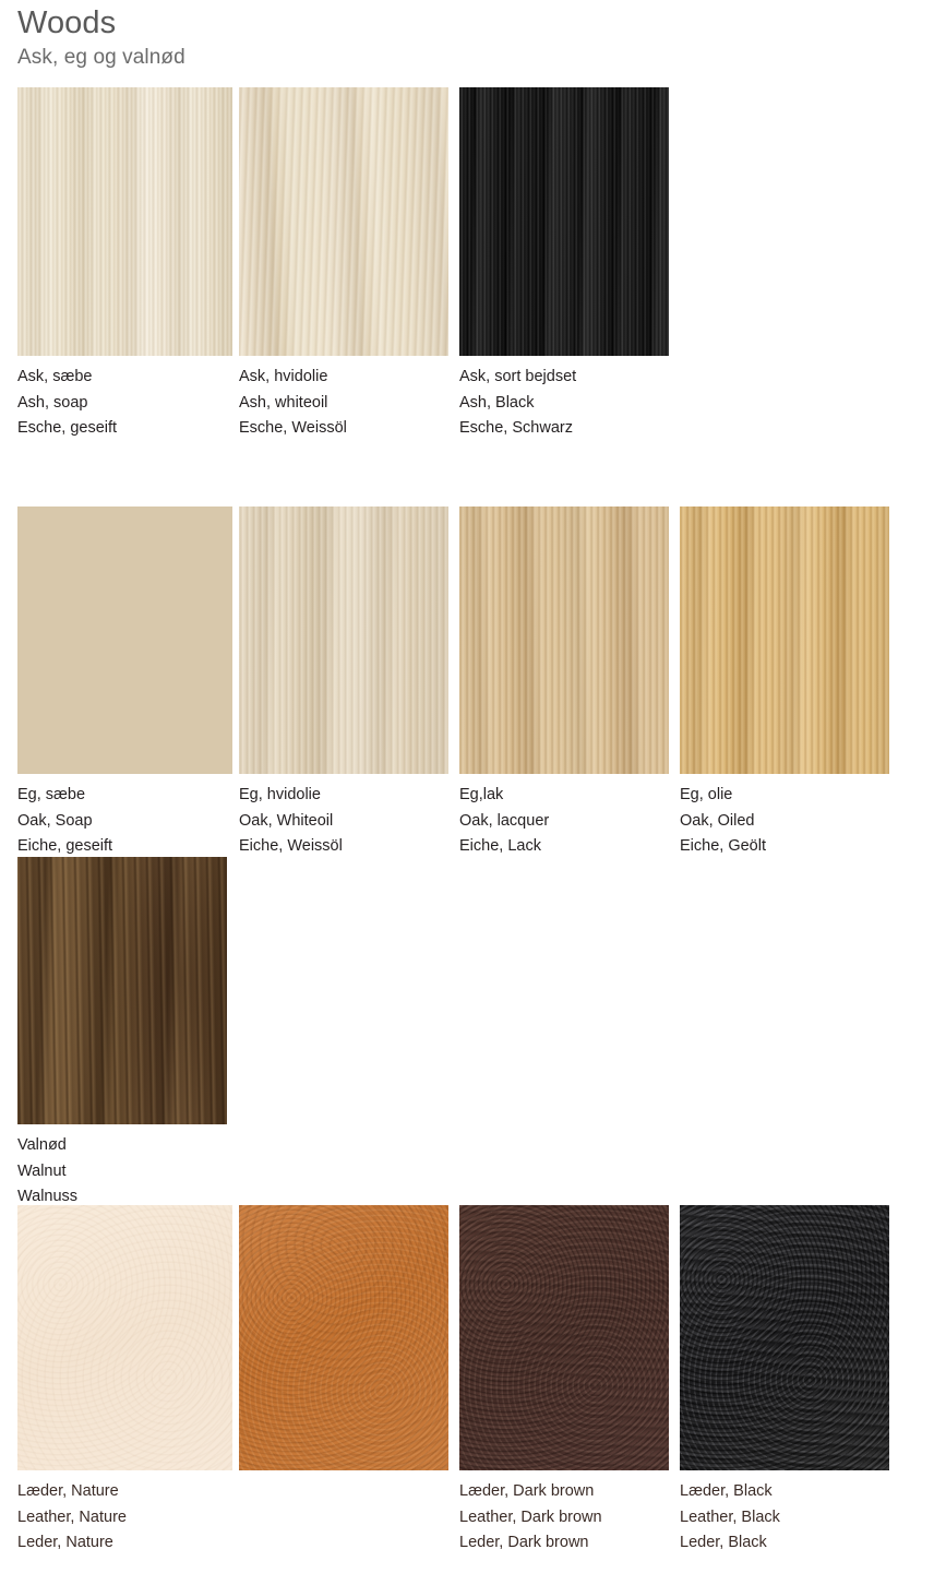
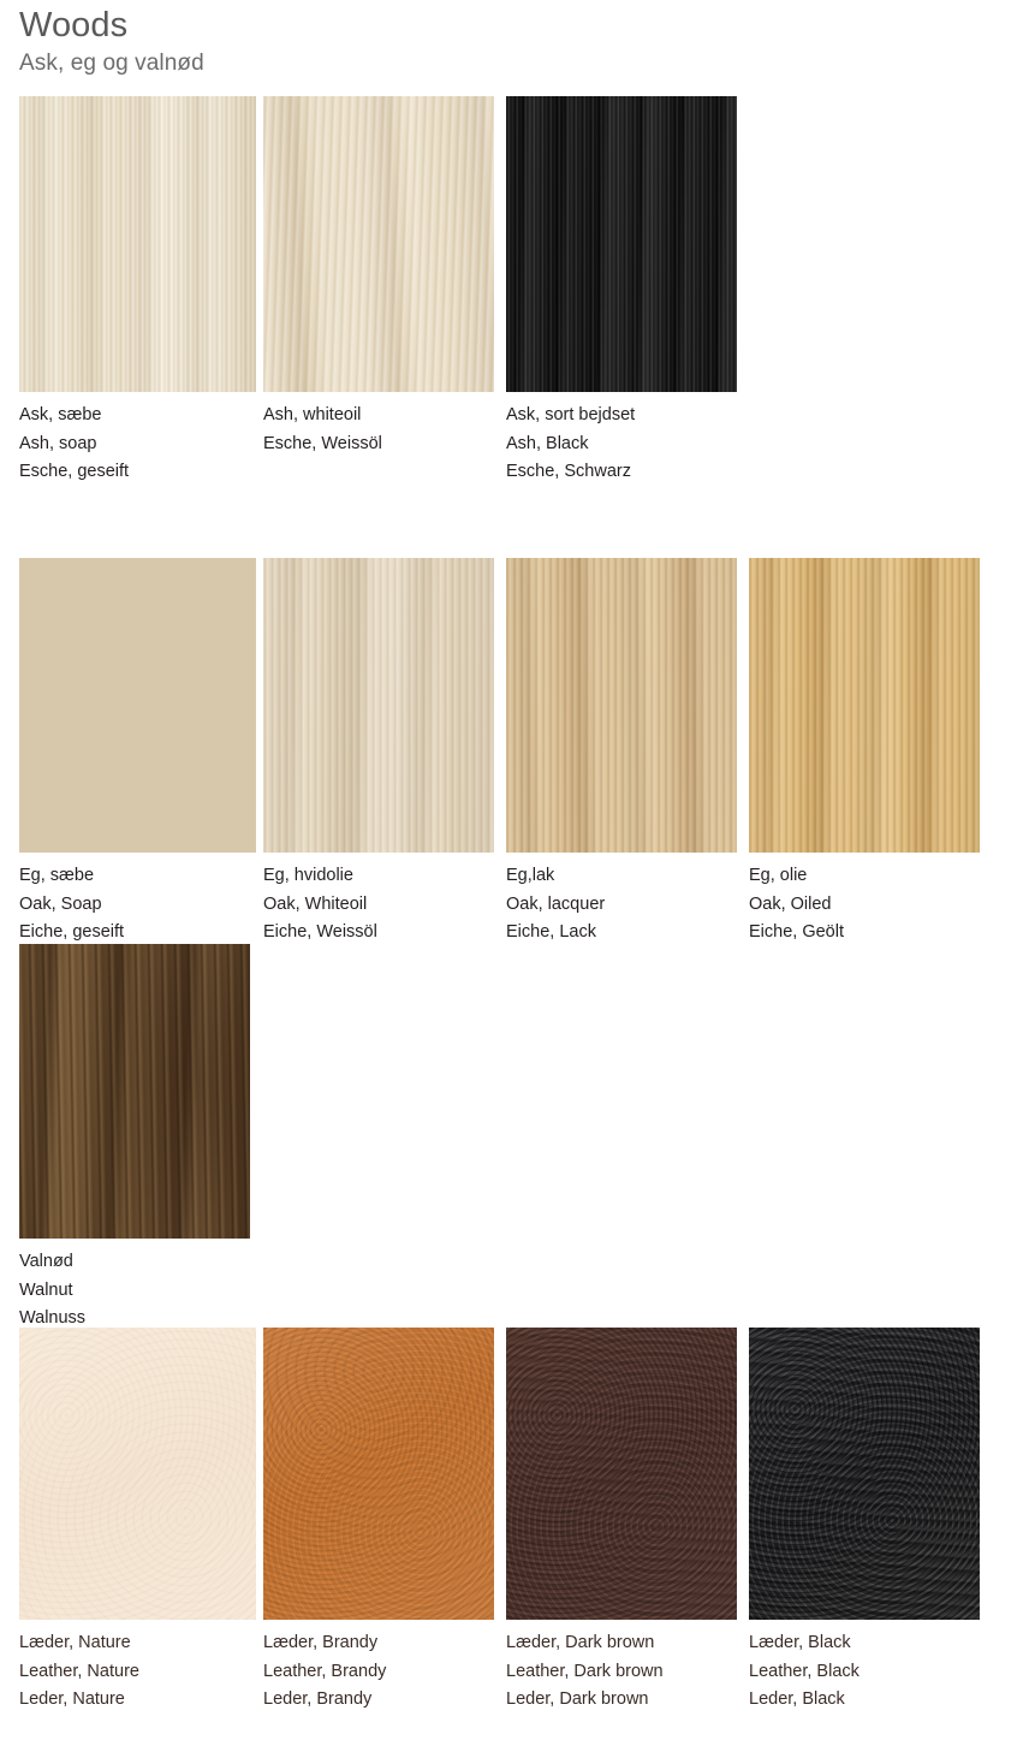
  Woods
  Ask, eg og valnød
  Ask, sæbe
  Ash, soap
  Esche, geseift
- Ask, hvidolie
  Ash, whiteoil
  Esche, Weissöl
  Ask, sort bejdset
  Ash, Black
  Esche, Schwarz
  Eg, sæbe
  Oak, Soap
  Eiche, geseift
  Eg, hvidolie
  Oak, Whiteoil
  Eiche, Weissöl
  Eg,lak
  Oak, lacquer
  Eiche, Lack
  Eg, olie
  Oak, Oiled
  Eiche, Geölt
  Valnød
  Walnut
  Walnuss
  Læder, Nature
  Leather, Nature
  Leder, Nature
+ Læder, Brandy
+ Leather, Brandy
+ Leder, Brandy
  Læder, Dark brown
  Leather, Dark brown
  Leder, Dark brown
  Læder, Black
  Leather, Black
  Leder, Black
